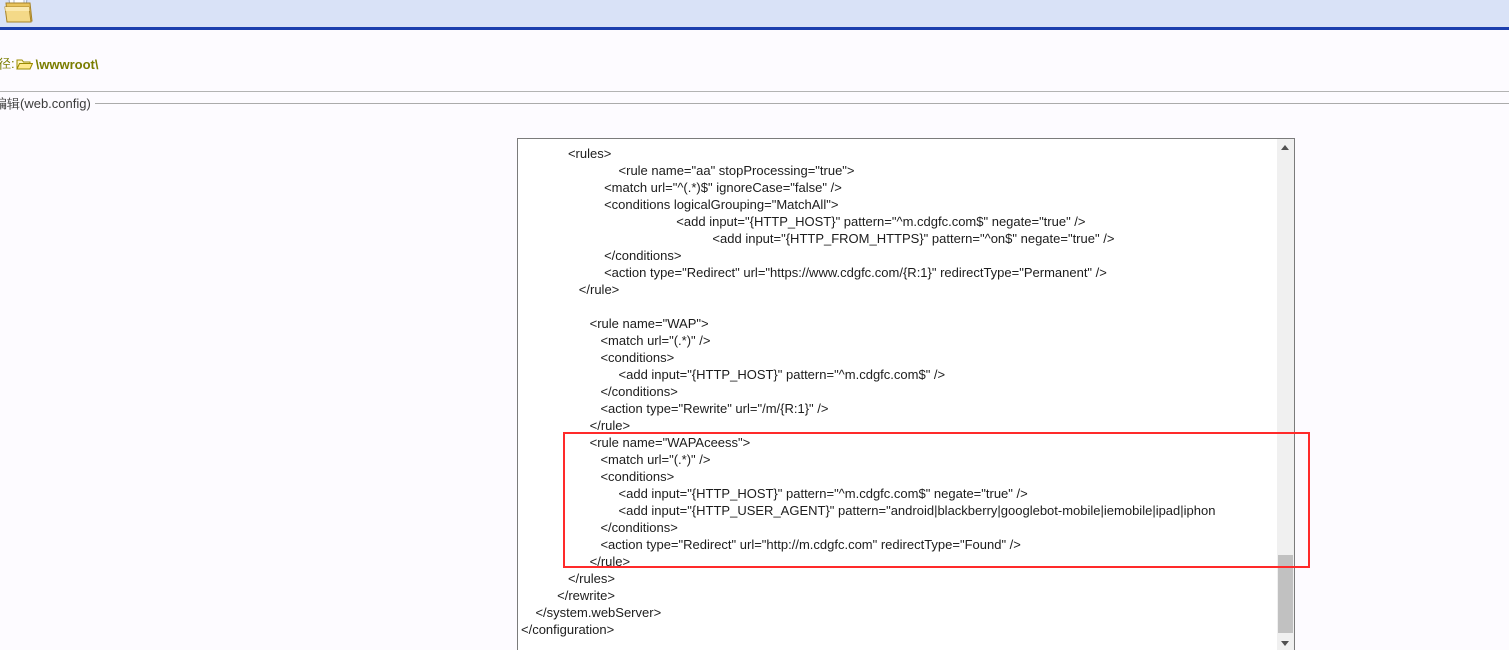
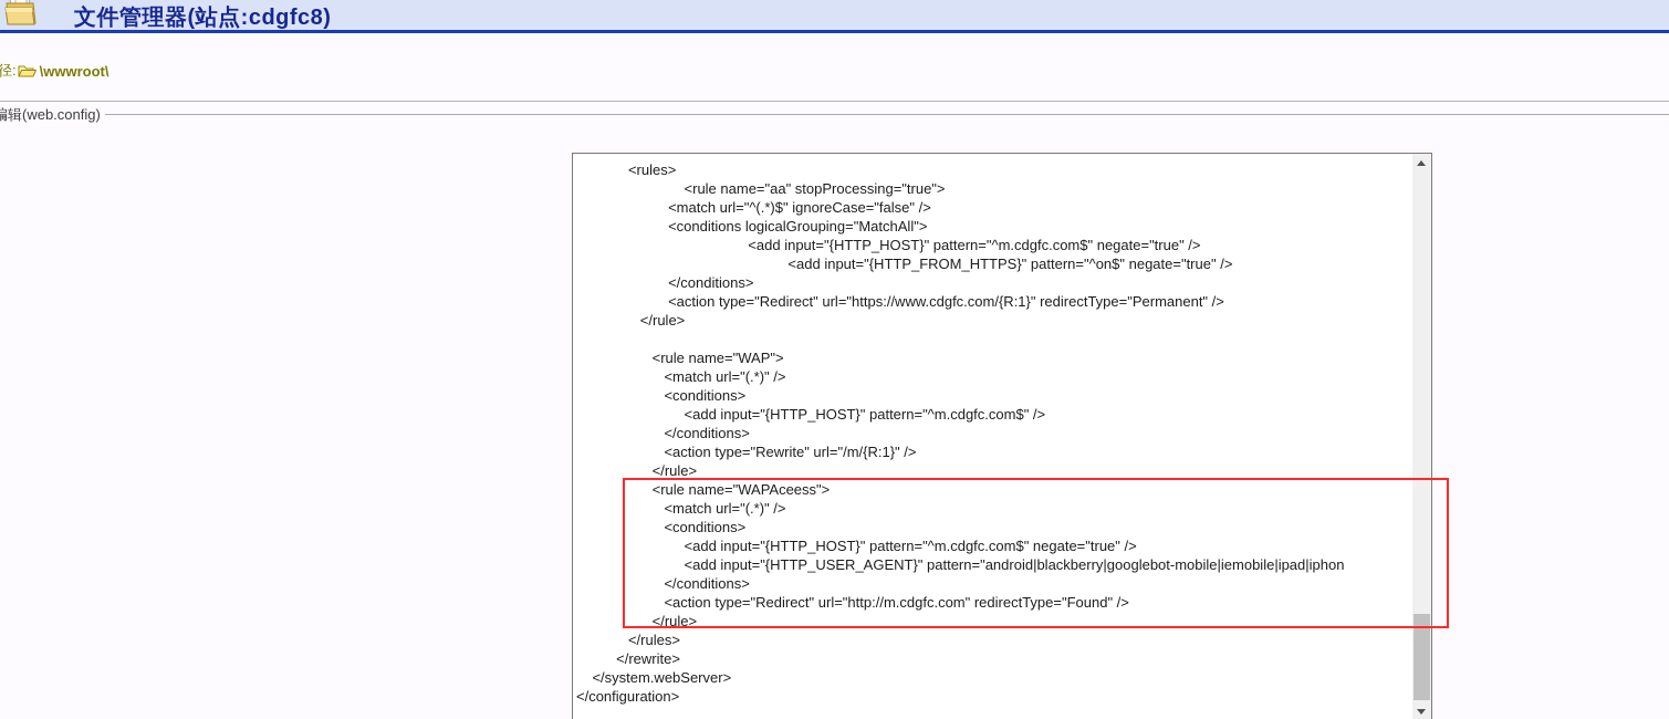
+ 文件管理器(站点:cdgfc8)
  \wwwroot\
  编辑(web.config)
  <rules>
  <rule name="aa" stopProcessing="true">
  <match url="^(.*)$" ignoreCase="false" />
  <conditions logicalGrouping="MatchAll">
  <add input="{HTTP_HOST}" pattern="^m.cdgfc.com$" negate="true" />
  <add input="{HTTP_FROM_HTTPS}" pattern="^on$" negate="true" />
  </conditions>
  <action type="Redirect" url="https://www.cdgfc.com/{R:1}" redirectType="Permanent" />
  </rule>
  <rule name="WAP">
  <match url="(.*)" />
  <conditions>
  <add input="{HTTP_HOST}" pattern="^m.cdgfc.com$" />
  </conditions>
  <action type="Rewrite" url="/m/{R:1}" />
  </rule>
  <rule name="WAPAceess">
  <match url="(.*)" />
  <conditions>
  <add input="{HTTP_HOST}" pattern="^m.cdgfc.com$" negate="true" />
  <add input="{HTTP_USER_AGENT}" pattern="android|blackberry|googlebot-mobile|iemobile|ipad|iphon
  </conditions>
  <action type="Redirect" url="http://m.cdgfc.com" redirectType="Found" />
  </rule>
  </rules>
  </rewrite>
  </system.webServer>
  </configuration>
